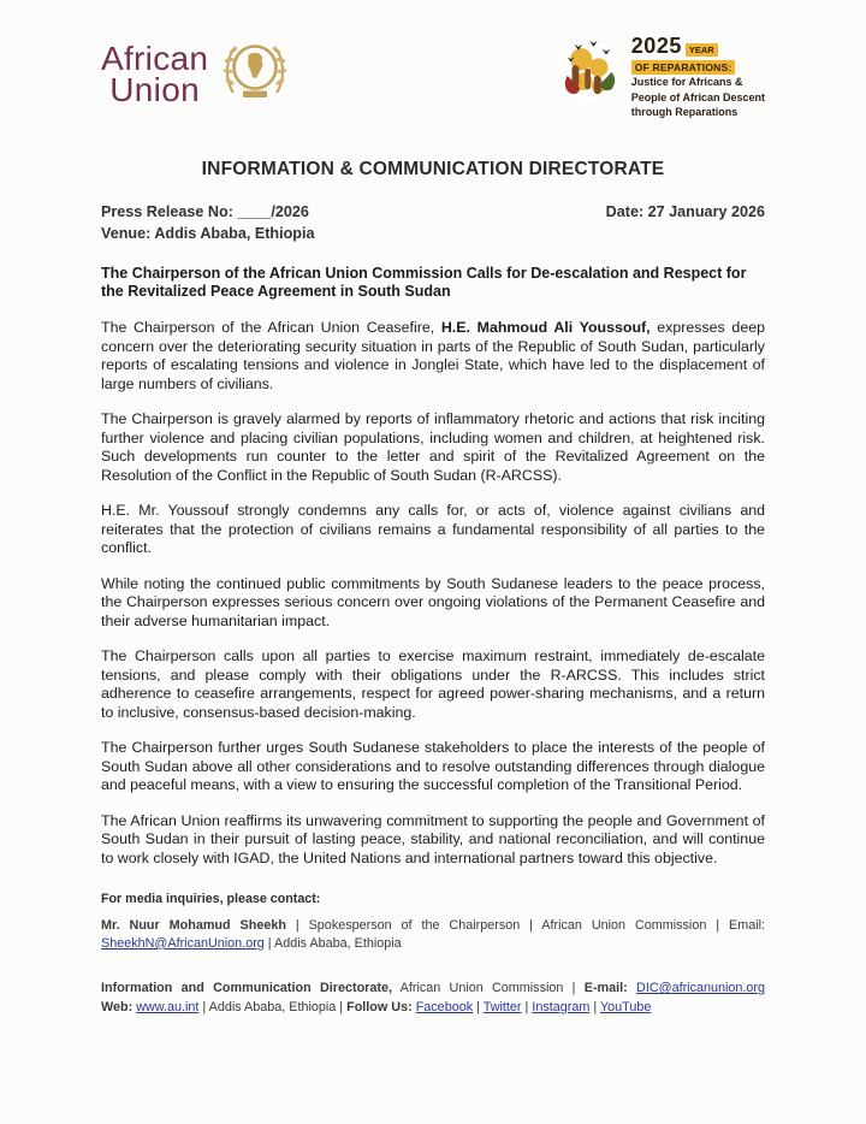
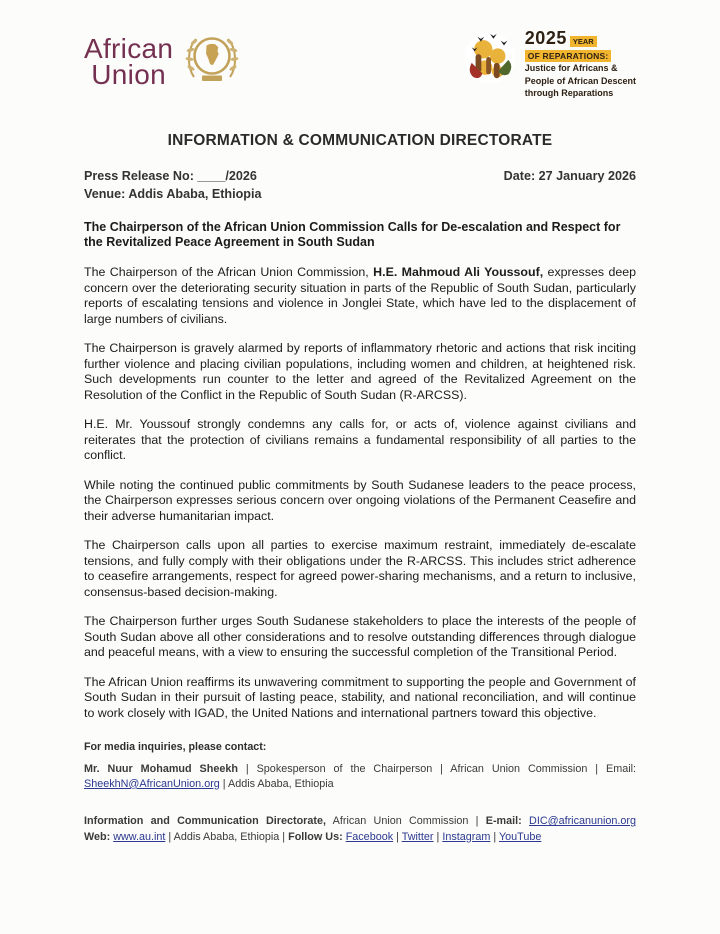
  African
  Union
  2025
  YEAR
  OF REPARATIONS:
  Justice for Africans &
  People of African Descent
  through Reparations
  INFORMATION & COMMUNICATION DIRECTORATE
  Press Release No: ____/2026
  Date: 27 January 2026
  Venue: Addis Ababa, Ethiopia
  The Chairperson of the African Union Commission Calls for De-escalation and Respect for the Revitalized Peace Agreement in South Sudan
- The Chairperson of the African Union Ceasefire, H.E. Mahmoud Ali Youssouf, expresses deep concern over the deteriorating security situation in parts of the Republic of South Sudan, particularly reports of escalating tensions and violence in Jonglei State, which have led to the displacement of large numbers of civilians.
+ The Chairperson of the African Union Commission, H.E. Mahmoud Ali Youssouf, expresses deep concern over the deteriorating security situation in parts of the Republic of South Sudan, particularly reports of escalating tensions and violence in Jonglei State, which have led to the displacement of large numbers of civilians.
- The Chairperson is gravely alarmed by reports of inflammatory rhetoric and actions that risk inciting further violence and placing civilian populations, including women and children, at heightened risk. Such developments run counter to the letter and spirit of the Revitalized Agreement on the Resolution of the Conflict in the Republic of South Sudan (R-ARCSS).
+ The Chairperson is gravely alarmed by reports of inflammatory rhetoric and actions that risk inciting further violence and placing civilian populations, including women and children, at heightened risk. Such developments run counter to the letter and agreed of the Revitalized Agreement on the Resolution of the Conflict in the Republic of South Sudan (R-ARCSS).
  H.E. Mr. Youssouf strongly condemns any calls for, or acts of, violence against civilians and reiterates that the protection of civilians remains a fundamental responsibility of all parties to the conflict.
  While noting the continued public commitments by South Sudanese leaders to the peace process, the Chairperson expresses serious concern over ongoing violations of the Permanent Ceasefire and their adverse humanitarian impact.
- The Chairperson calls upon all parties to exercise maximum restraint, immediately de-escalate tensions, and please comply with their obligations under the R-ARCSS. This includes strict adherence to ceasefire arrangements, respect for agreed power-sharing mechanisms, and a return to inclusive, consensus-based decision-making.
+ The Chairperson calls upon all parties to exercise maximum restraint, immediately de-escalate tensions, and fully comply with their obligations under the R-ARCSS. This includes strict adherence to ceasefire arrangements, respect for agreed power-sharing mechanisms, and a return to inclusive, consensus-based decision-making.
  The Chairperson further urges South Sudanese stakeholders to place the interests of the people of South Sudan above all other considerations and to resolve outstanding differences through dialogue and peaceful means, with a view to ensuring the successful completion of the Transitional Period.
  The African Union reaffirms its unwavering commitment to supporting the people and Government of South Sudan in their pursuit of lasting peace, stability, and national reconciliation, and will continue to work closely with IGAD, the United Nations and international partners toward this objective.
  For media inquiries, please contact:
  Mr. Nuur Mohamud Sheekh | Spokesperson of the Chairperson | African Union Commission | Email: SheekhN@AfricanUnion.org | Addis Ababa, Ethiopia
  Information and Communication Directorate, African Union Commission | E-mail: DIC@africanunion.org
  Web: www.au.int | Addis Ababa, Ethiopia | Follow Us: Facebook | Twitter | Instagram | YouTube
